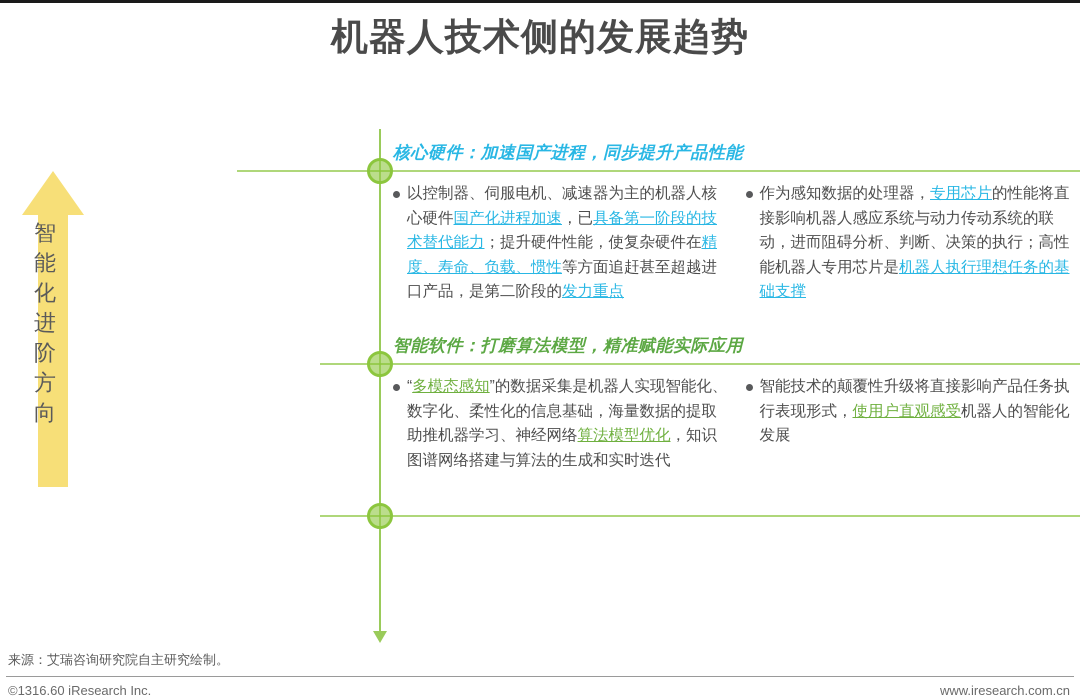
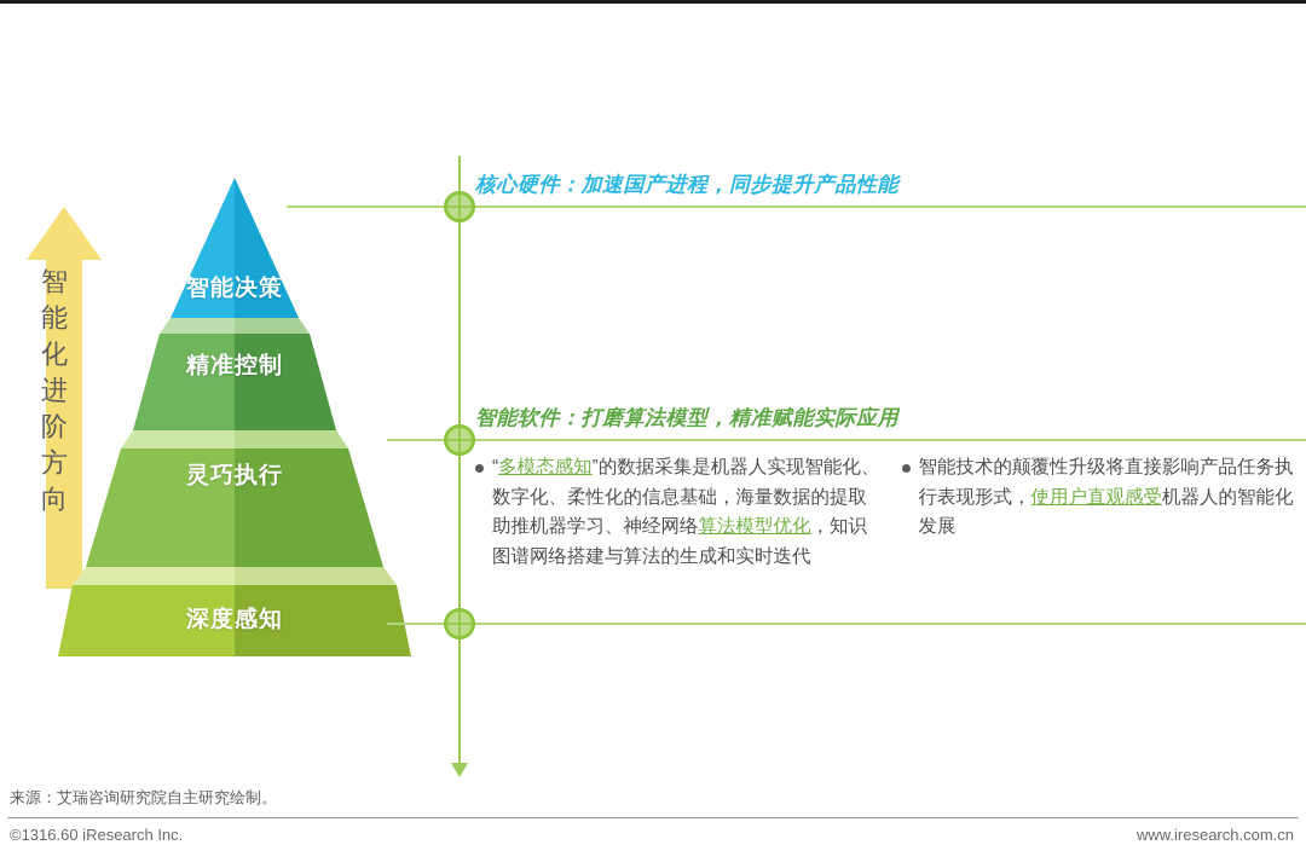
- 机器人技术侧的发展趋势
  智能化进阶方向
+ 智能决策
+ 精准控制
+ 灵巧执行
+ 深度感知
  核心硬件：加速国产进程，同步提升产品性能
- 以控制器、伺服电机、减速器为主的机器人核心硬件国产化进程加速，已具备第一阶段的技术替代能力；提升硬件性能，使复杂硬件在精度、寿命、负载、惯性等方面追赶甚至超越进口产品，是第二阶段的发力重点
- 作为感知数据的处理器，专用芯片的性能将直接影响机器人感应系统与动力传动系统的联动，进而阻碍分析、判断、决策的执行；高性能机器人专用芯片是机器人执行理想任务的基础支撑
  智能软件：打磨算法模型，精准赋能实际应用
  “多模态感知”的数据采集是机器人实现智能化、数字化、柔性化的信息基础，海量数据的提取助推机器学习、神经网络算法模型优化，知识图谱网络搭建与算法的生成和实时迭代
  智能技术的颠覆性升级将直接影响产品任务执行表现形式，使用户直观感受机器人的智能化发展
  来源：艾瑞咨询研究院自主研究绘制。
  ©1316.60 iResearch Inc.
  www.iresearch.com.cn
